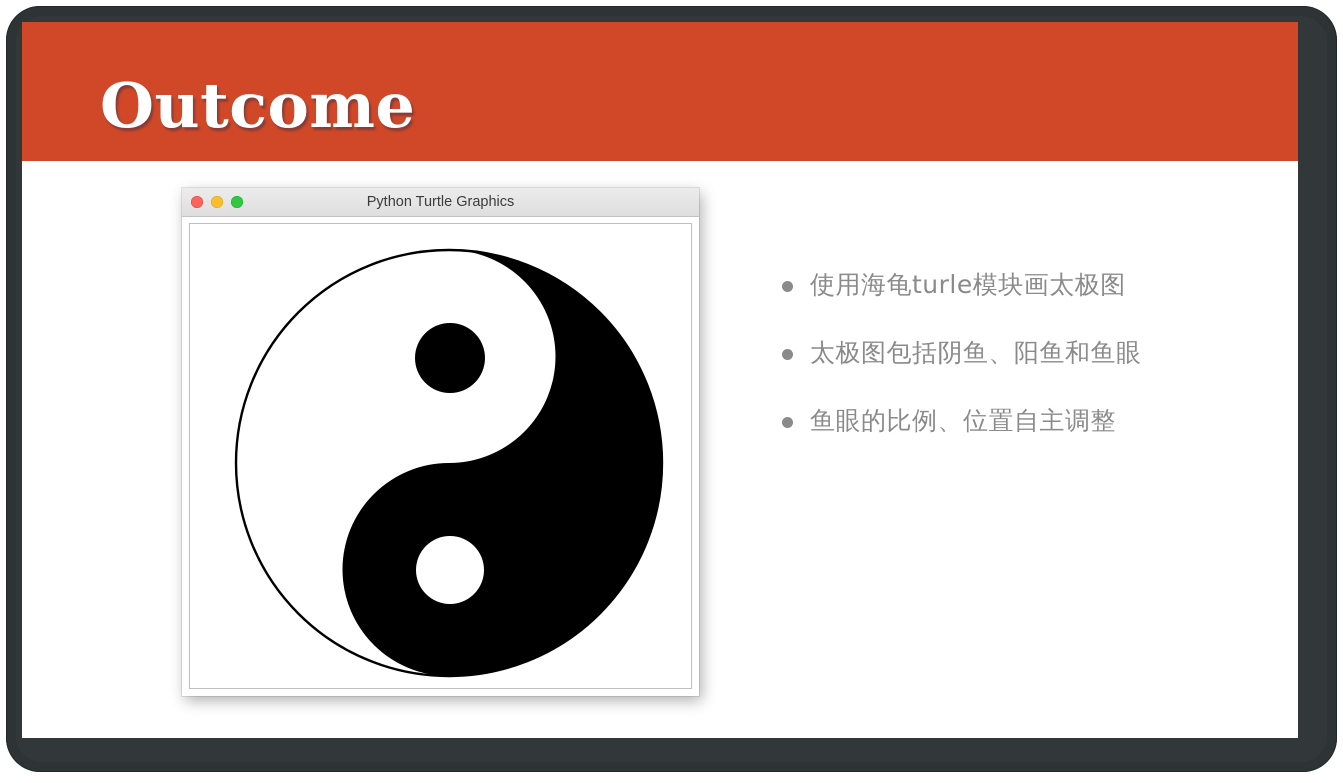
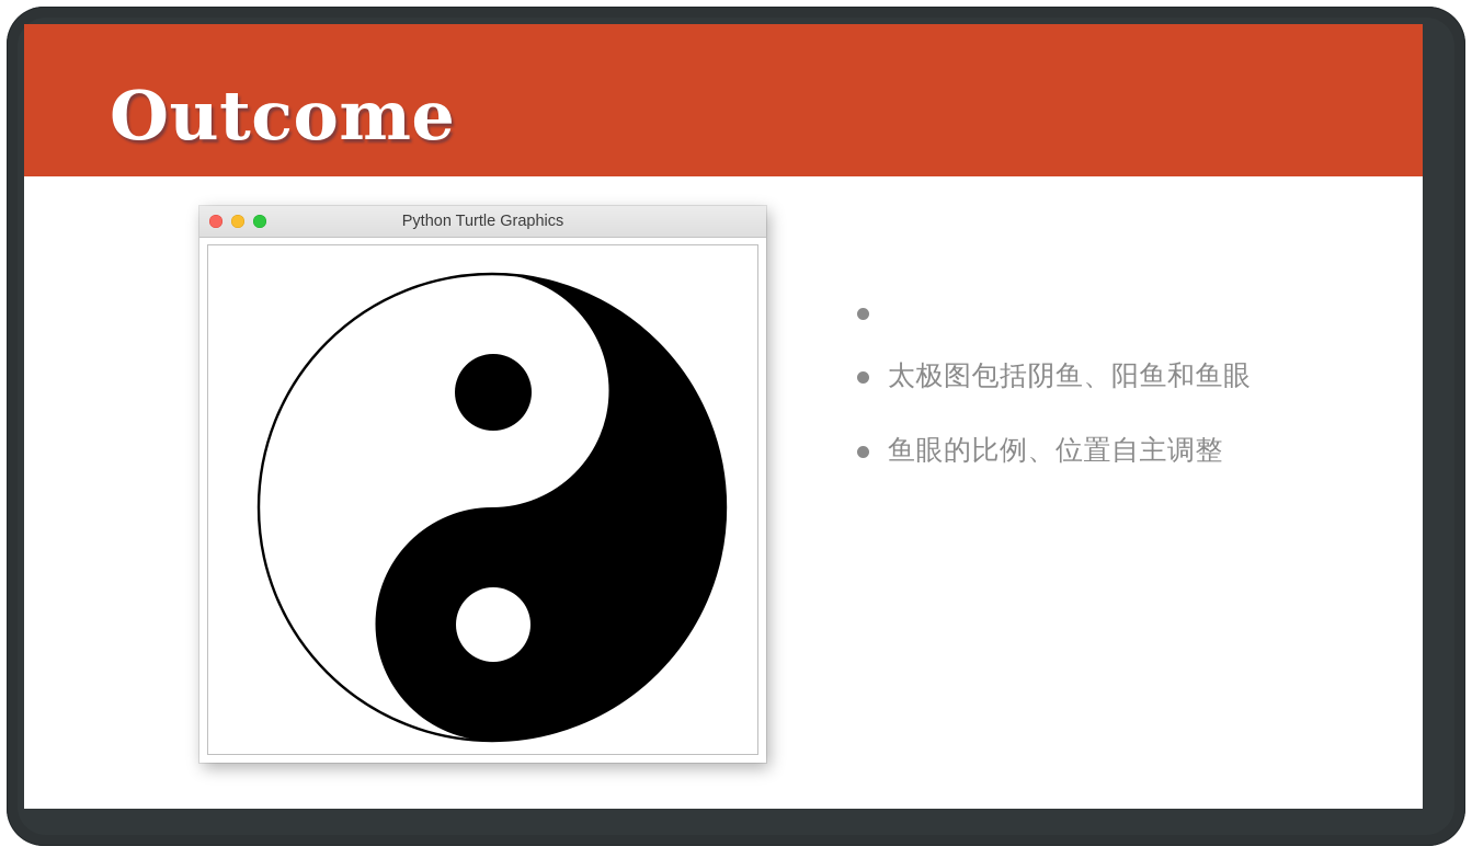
  Outcome
  Python Turtle Graphics
- 使用海龟turle模块画太极图
  太极图包括阴鱼、阳鱼和鱼眼
  鱼眼的比例、位置自主调整
